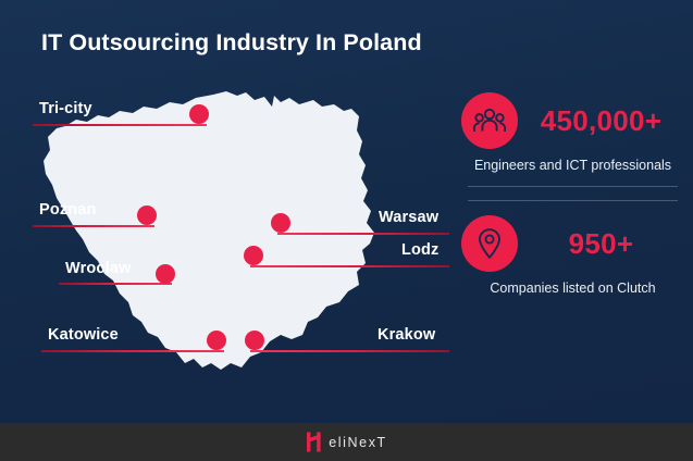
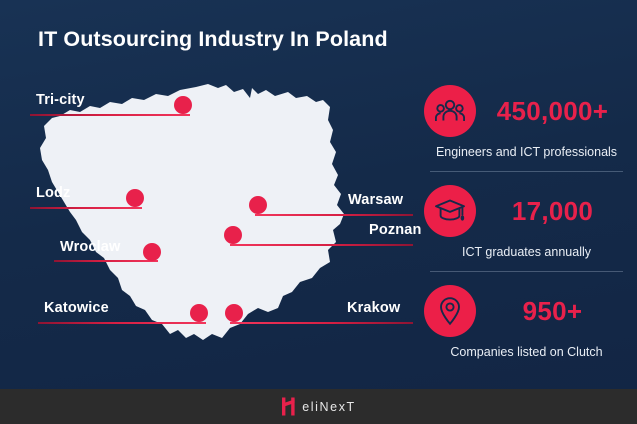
  IT Outsourcing Industry In Poland
  Tri-city
- Poznan
+ Lodz
  Wroclaw
  Katowice
  Warsaw
- Lodz
+ Poznan
  Krakow
  450,000+
  Engineers and ICT professionals
+ 17,000
+ ICT graduates annually
  950+
  Companies listed on Clutch
  eliNexT
